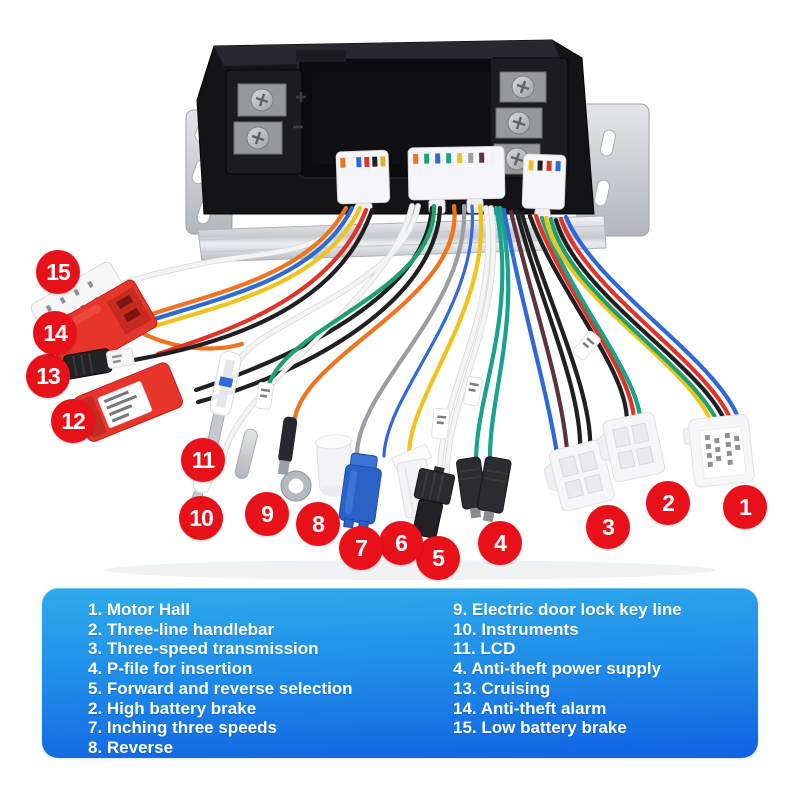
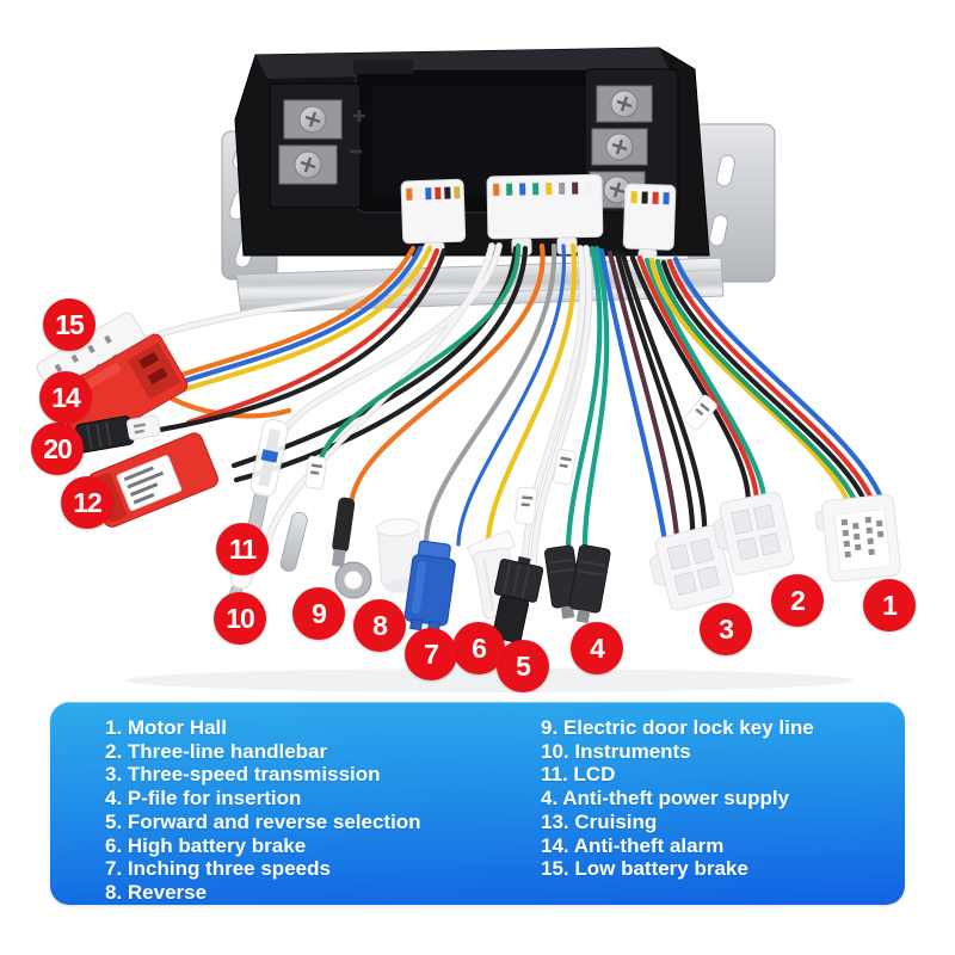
  1
  2
  3
  4
  5
  6
  7
  8
  9
  10
  11
  12
- 13
+ 20
  14
  15
  1. Motor Hall
  2. Three-line handlebar
  3. Three-speed transmission
  4. P-file for insertion
  5. Forward and reverse selection
- 2. High battery brake
+ 6. High battery brake
  7. Inching three speeds
  8. Reverse
  9. Electric door lock key line
  10. Instruments
  11. LCD
  4. Anti-theft power supply
  13. Cruising
  14. Anti-theft alarm
  15. Low battery brake
